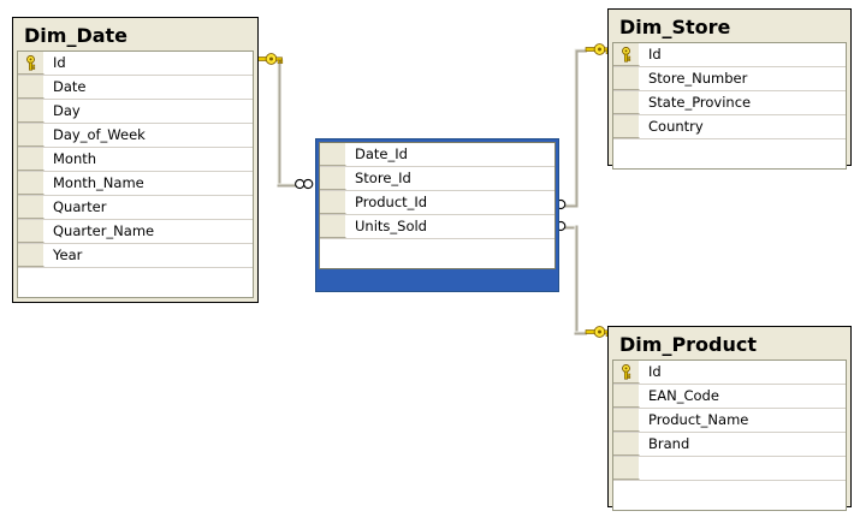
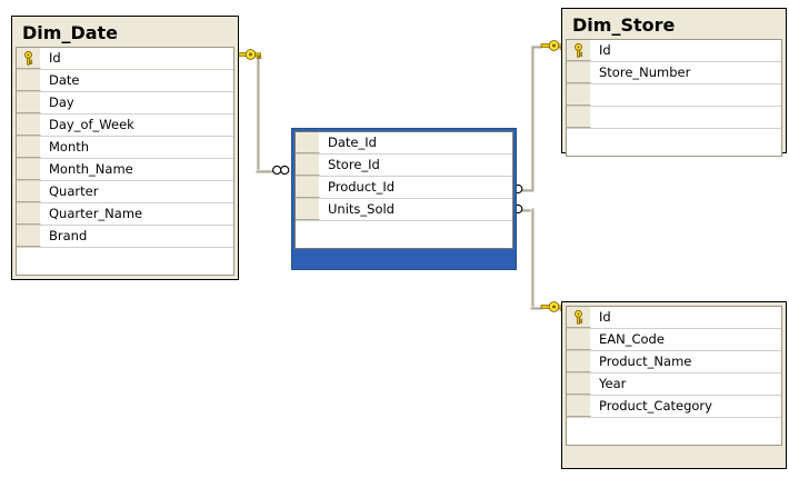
  Dim_Date
  Id
  Date
  Day
  Day_of_Week
  Month
  Month_Name
  Quarter
  Quarter_Name
- Year
+ Brand
  Date_Id
  Store_Id
  Product_Id
  Units_Sold
  Dim_Store
  Id
  Store_Number
- State_Province
- Country
- Dim_Product
  Id
  EAN_Code
  Product_Name
- Brand
+ Year
+ Product_Category
